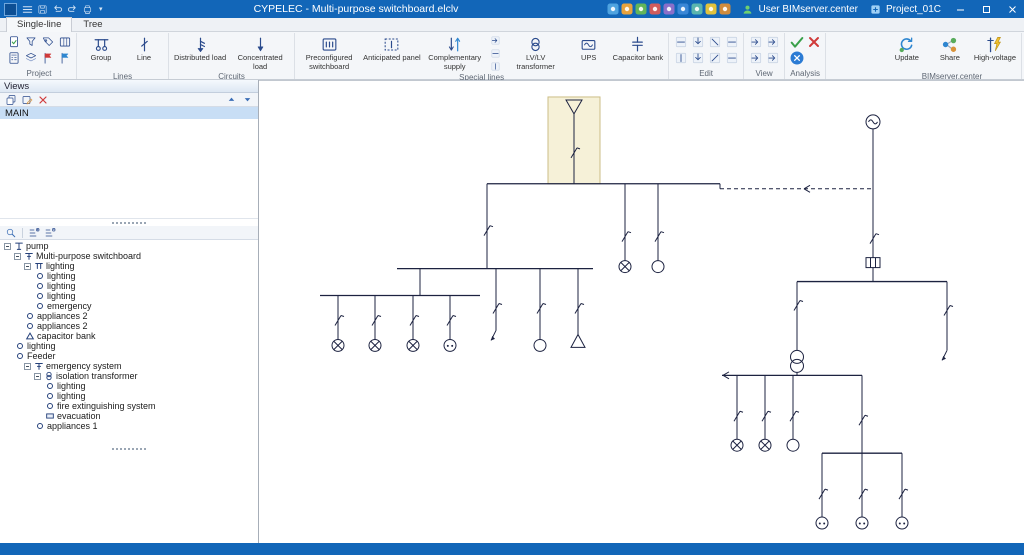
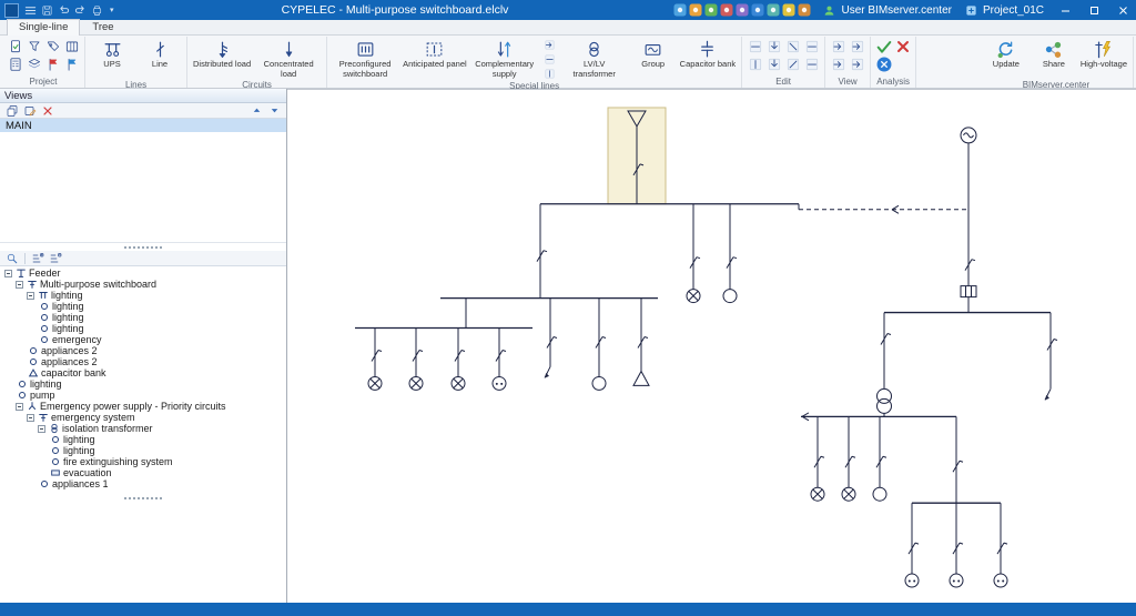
  CYPELEC - Multi-purpose switchboard.elclv
  User BIMserver.center
  Project_01C
  Single-line
  Tree
  Project
- Group
+ UPS
  Line
  Lines
  Distributed load
  Concentrated load
  Circuits
  Preconfigured switchboard
  Anticipated panel
  Complementary supply
  LV/LV transformer
- UPS
+ Group
  Capacitor bank
  Special lines
  Edit
  View
  Analysis
  Update
  Share
  High-voltage
  BIMserver.center
  Views
  MAIN
- pump
+ Feeder
  Multi-purpose switchboard
  lighting
  lighting
  lighting
  lighting
  emergency
  appliances 2
  appliances 2
  capacitor bank
  lighting
- Feeder
+ pump
+ Emergency power supply - Priority circuits
  emergency system
  isolation transformer
  lighting
  lighting
  fire extinguishing system
  evacuation
  appliances 1
